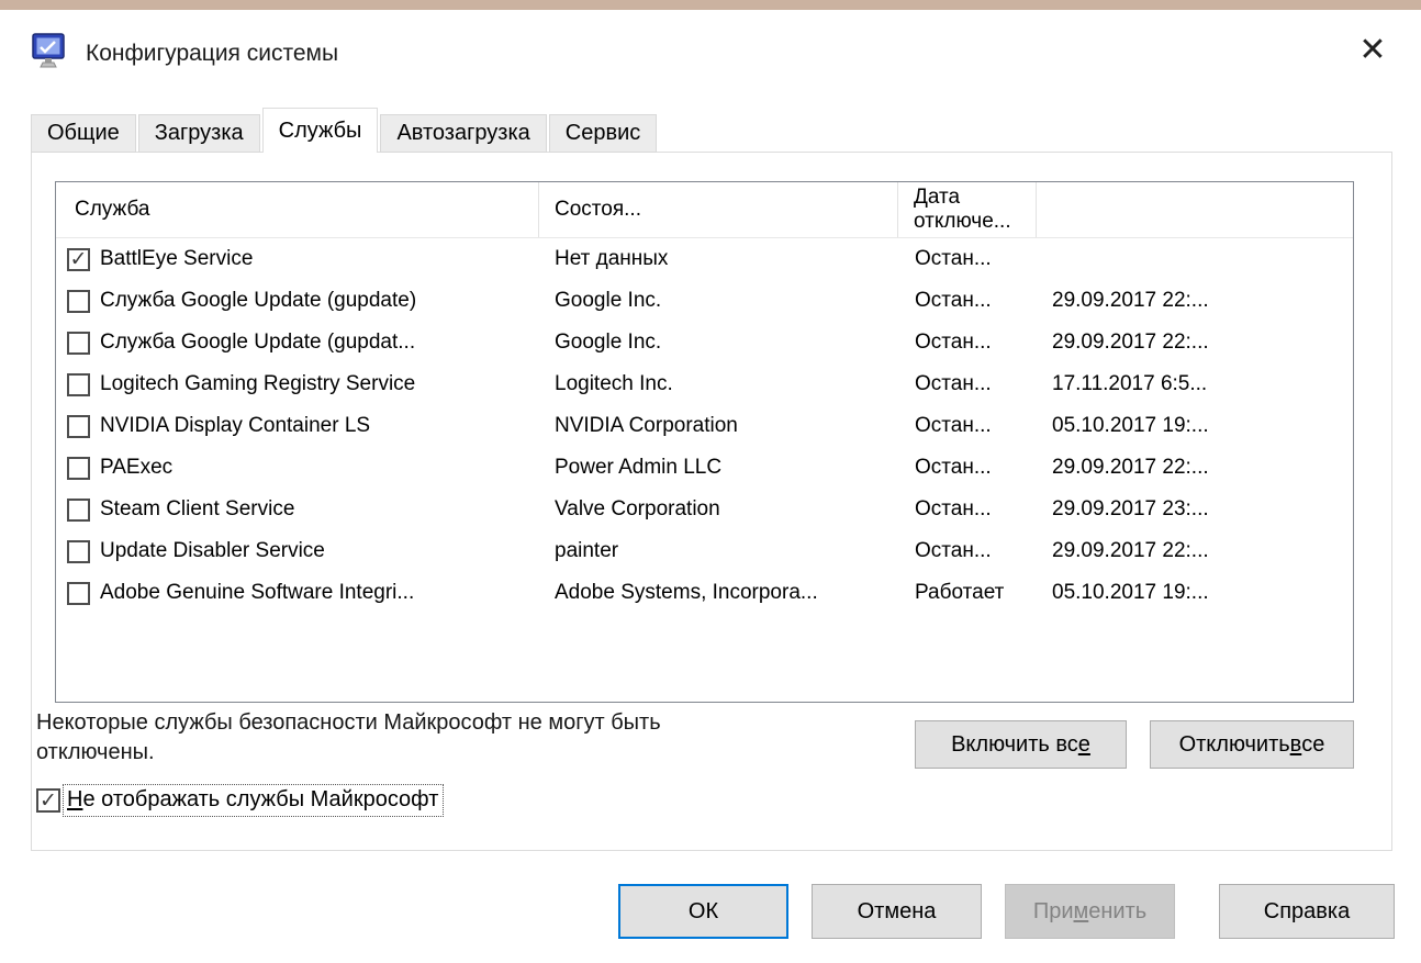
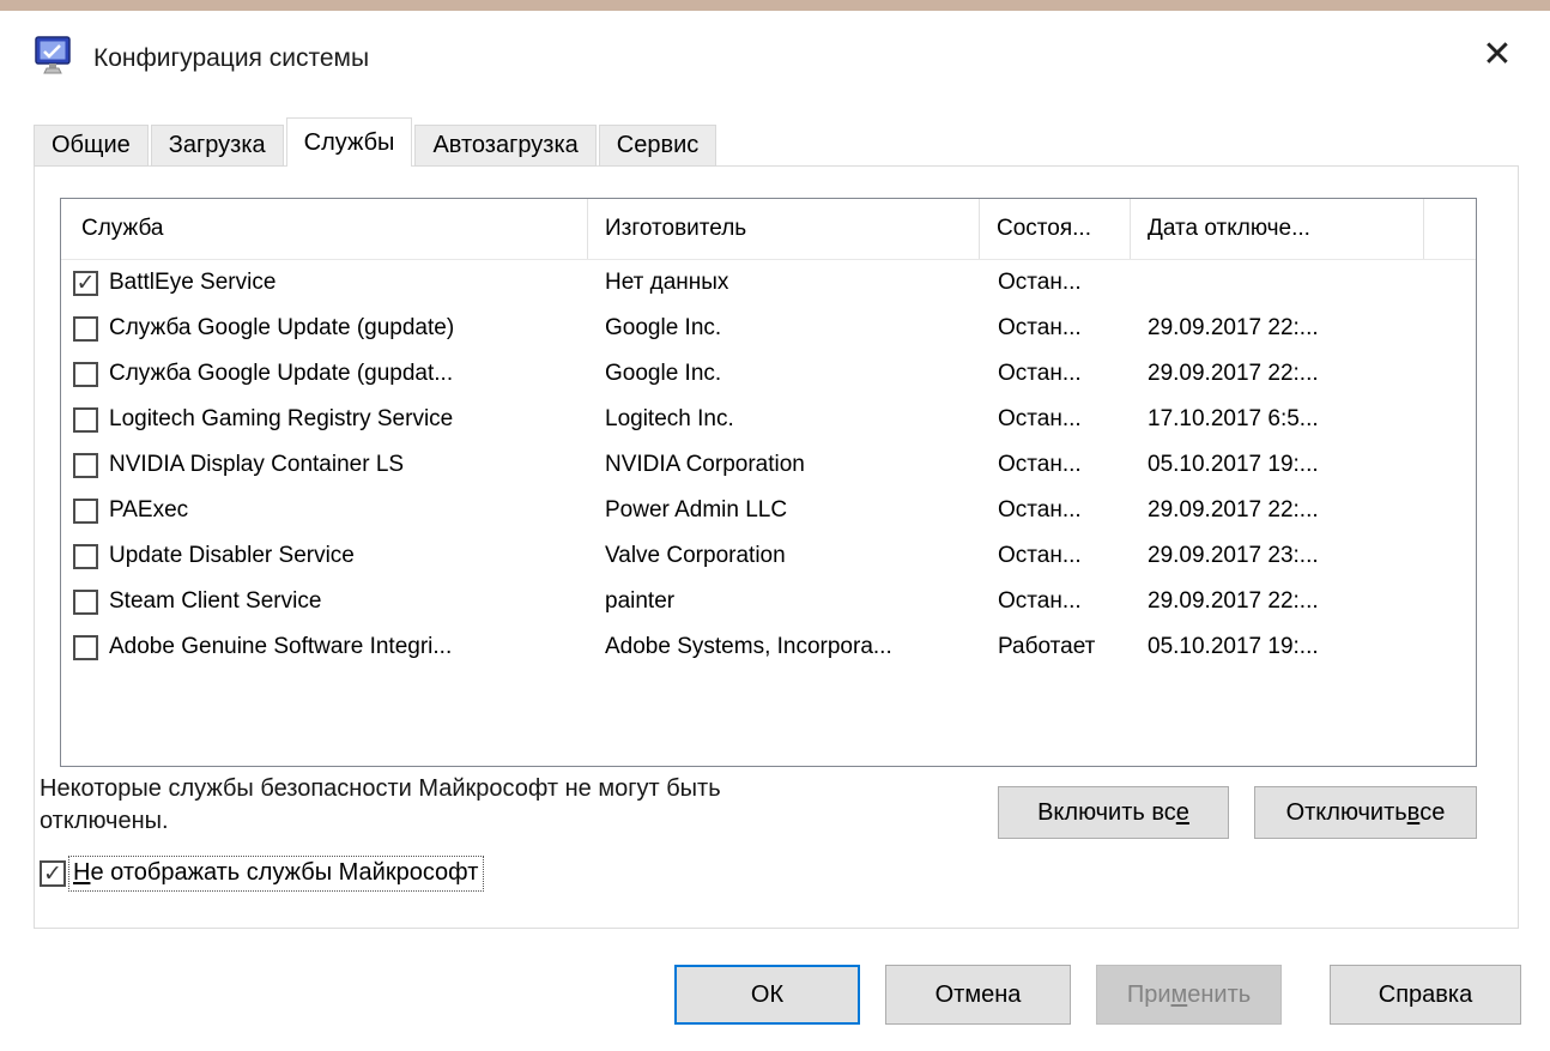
  Конфигурация системы
  ✕
  Общие
  Загрузка
  Службы
  Автозагрузка
  Сервис
  Служба
+ Изготовитель
  Состоя...
  Дата отключе...
  ✓
  BattlEye Service
  Нет данных
  Остан...
  Служба Google Update (gupdate)
  Google Inc.
  Остан...
  29.09.2017 22:...
  Служба Google Update (gupdat...
  Google Inc.
  Остан...
  29.09.2017 22:...
  Logitech Gaming Registry Service
  Logitech Inc.
  Остан...
- 17.11.2017 6:5...
+ 17.10.2017 6:5...
  NVIDIA Display Container LS
  NVIDIA Corporation
  Остан...
  05.10.2017 19:...
  PAExec
  Power Admin LLC
  Остан...
  29.09.2017 22:...
- Steam Client Service
+ Update Disabler Service
  Valve Corporation
  Остан...
  29.09.2017 23:...
- Update Disabler Service
+ Steam Client Service
  painter
  Остан...
  29.09.2017 22:...
  Adobe Genuine Software Integri...
  Adobe Systems, Incorpora...
  Работает
  05.10.2017 19:...
  Некоторые службы безопасности Майкрософт не могут быть
  отключены.
  Включить вс
  е
  Отключить
  в
  се
  ✓
  Не отображать службы Майкрософт
  ОК
  Отмена
  При
  м
  енить
  Справка
